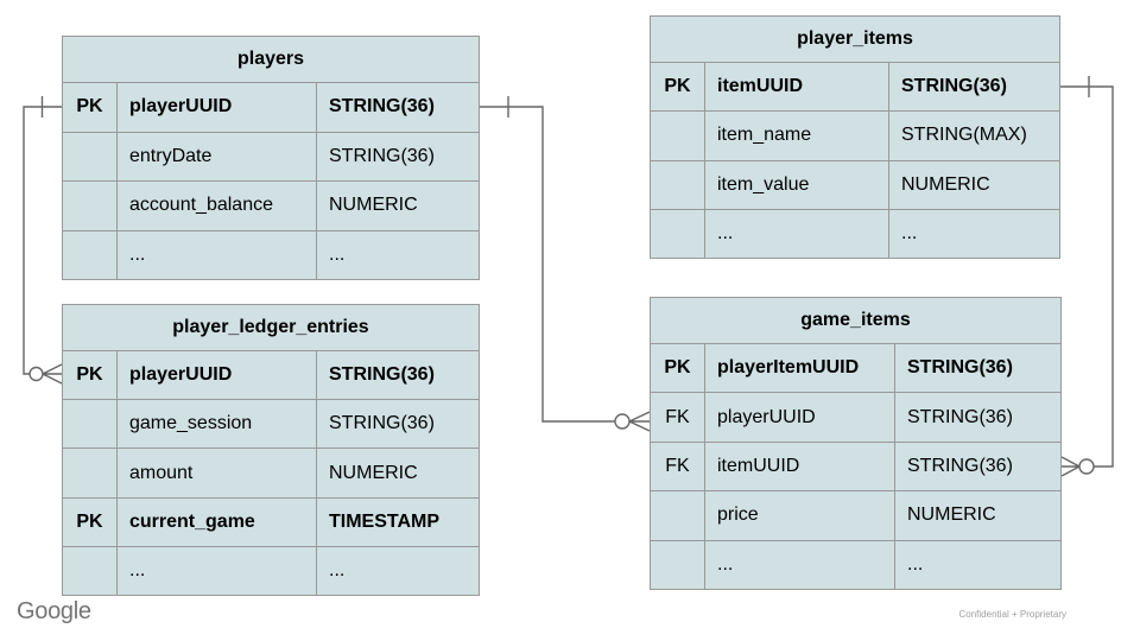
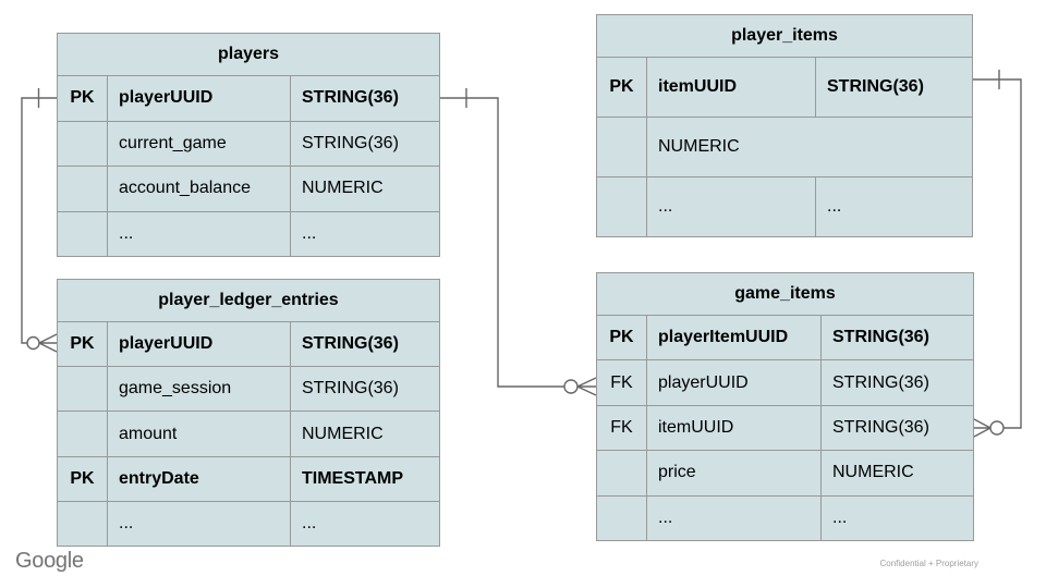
  players
  PK
  playerUUID
  STRING(36)
- entryDate
+ current_game
  STRING(36)
  account_balance
  NUMERIC
  ...
  ...
  player_ledger_entries
  PK
  playerUUID
  STRING(36)
  game_session
  STRING(36)
  amount
  NUMERIC
  PK
- current_game
+ entryDate
  TIMESTAMP
  ...
  ...
  player_items
  PK
  itemUUID
  STRING(36)
- item_name
- STRING(MAX)
- item_value
  NUMERIC
  ...
  ...
  game_items
  PK
  playerItemUUID
  STRING(36)
  FK
  playerUUID
  STRING(36)
  FK
  itemUUID
  STRING(36)
  price
  NUMERIC
  ...
  ...
  Google
  Confidential + Proprietary
